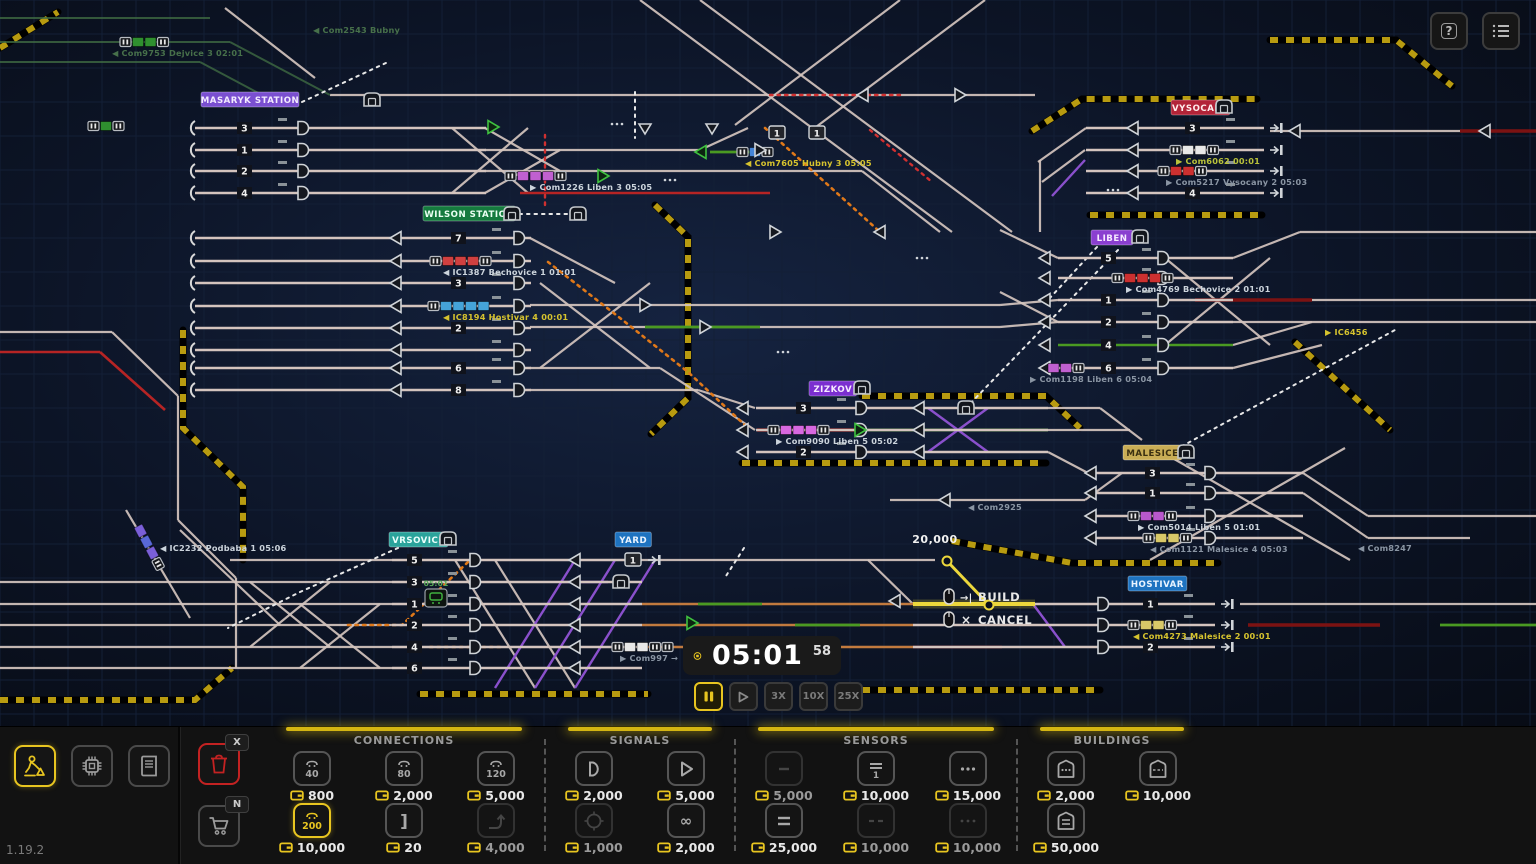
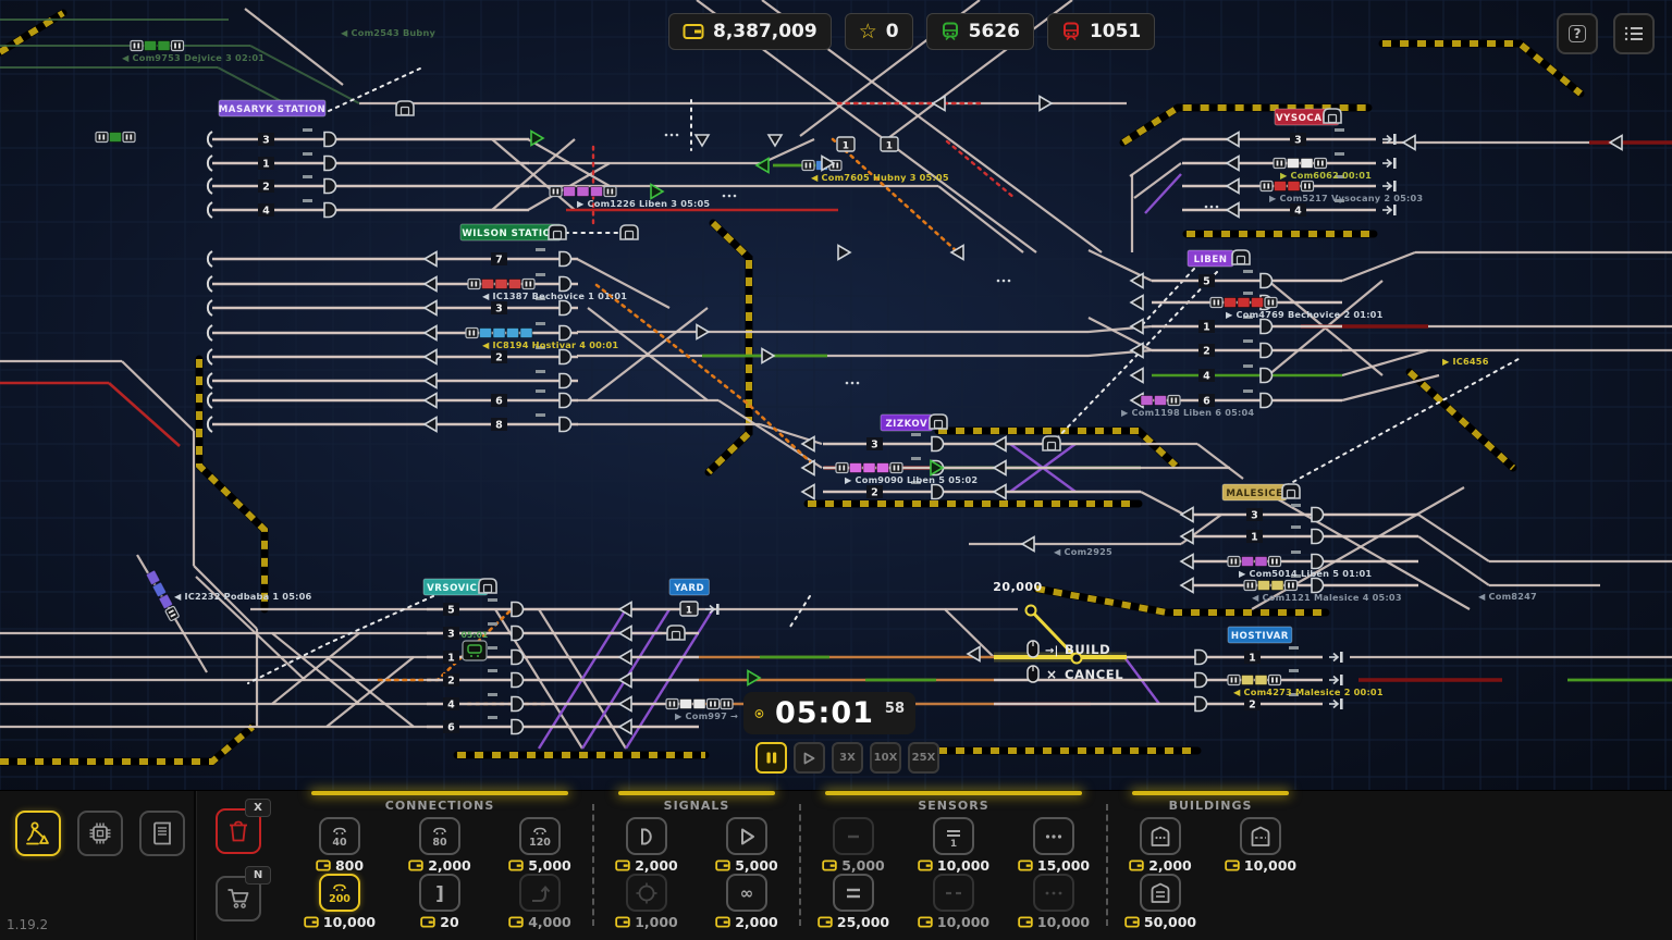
  3
  1
  2
  4
  MASARYK STATION
  7
  3
  2
  6
  8
  WILSON STATIO
  3
  4
  VYSOCA
  5
  1
  2
  4
  6
  LIBEN
  3
  2
  ZIZKOV
  3
  1
  MALESICE
  5
  3
  1
  2
  4
  6
  VRSOVIC
  YARD
  1
  2
  HOSTIVAR
  1
  1
  1
  05:01
  ◀ IC1387 Bechovice 1 01:01
  ◀ IC8194 Hostivar 4 00:01
  ▶ Com6062 00:01
  ▶ Com5217 Vysocany 2 05:03
  ▶ Com4769 Bechovice 2 01:01
  ▶ Com9090 Liben 5 05:02
  ▶ Com5014 Liben 5 01:01
  ◀ Com1121 Malesice 4 05:03
  ◀ Com4273 Malesice 2 00:01
  ◀ Com9753 Dejvice 3 02:01
  ◀ Com2543 Bubny
  ▶ Com1226 Liben 3 05:05
  ◀ Com7605 Hubny 3 05:05
  ◀ IC2232 Podbaba 1 05:06
  ◀ Com2925
  ◀ Com8247
  ▶ Com997 →
  ▶ IC6456
  ▶ Com1198 Liben 6 05:04
  20,000
  →|
  BUILD
  ×
  CANCEL
+ 8,387,009
+ ☆
+ 0
+ 5626
+ 1051
  ?
  05:01
  58
  3X
  10X
  25X
  X
  N
  CONNECTIONS
  40
  800
  80
  2,000
  120
  5,000
  200
  10,000
  ]
  20
  4,000
  SIGNALS
  2,000
  5,000
  1,000
  ∞
  2,000
  SENSORS
  5,000
  1
  10,000
  15,000
  25,000
  10,000
  10,000
  BUILDINGS
  2,000
  10,000
  50,000
  1.19.2
